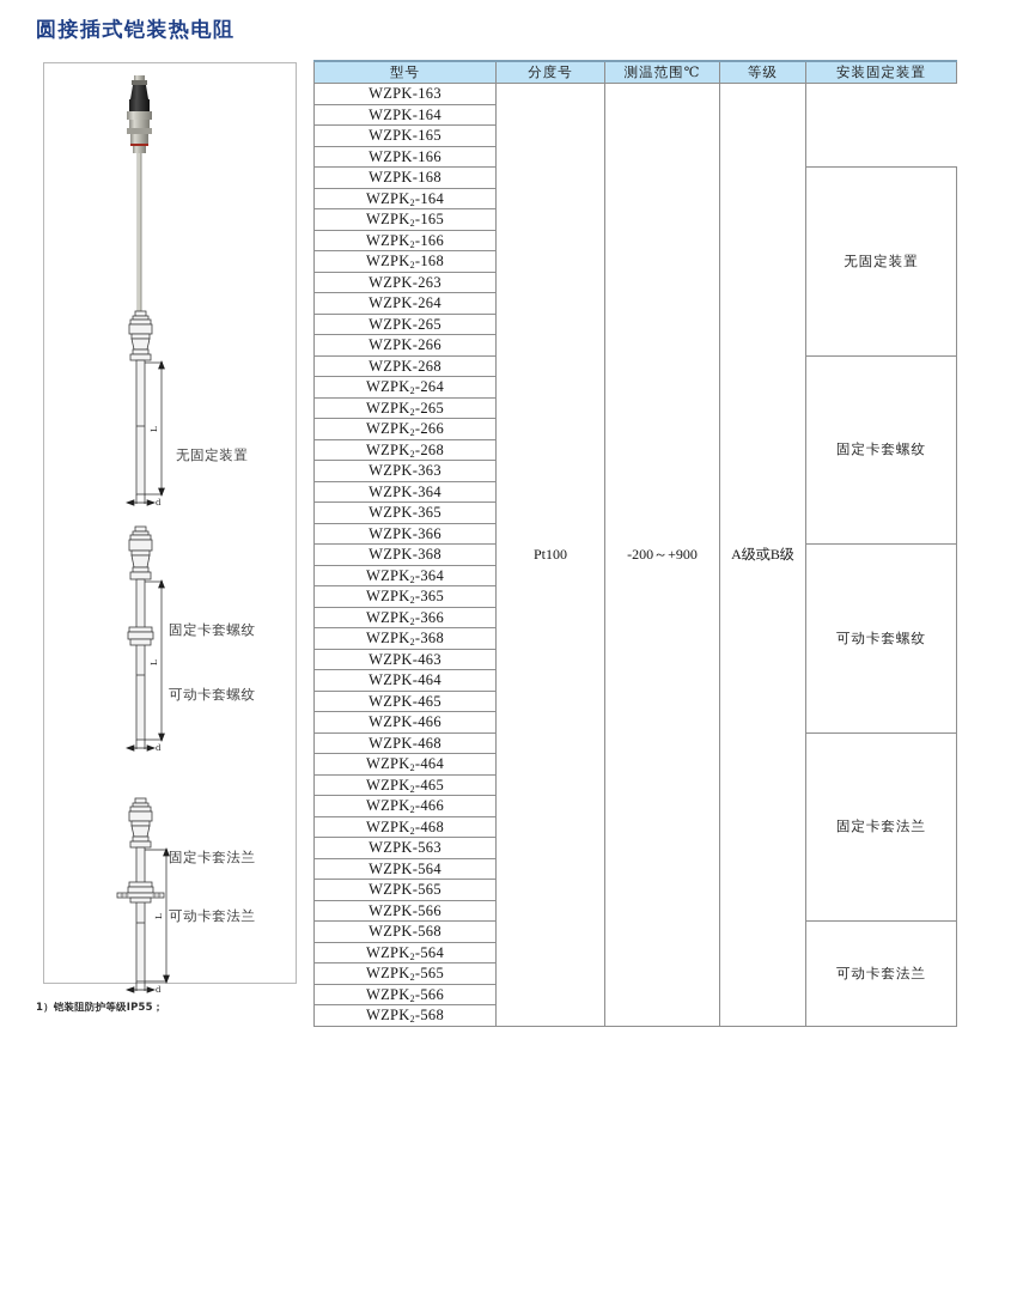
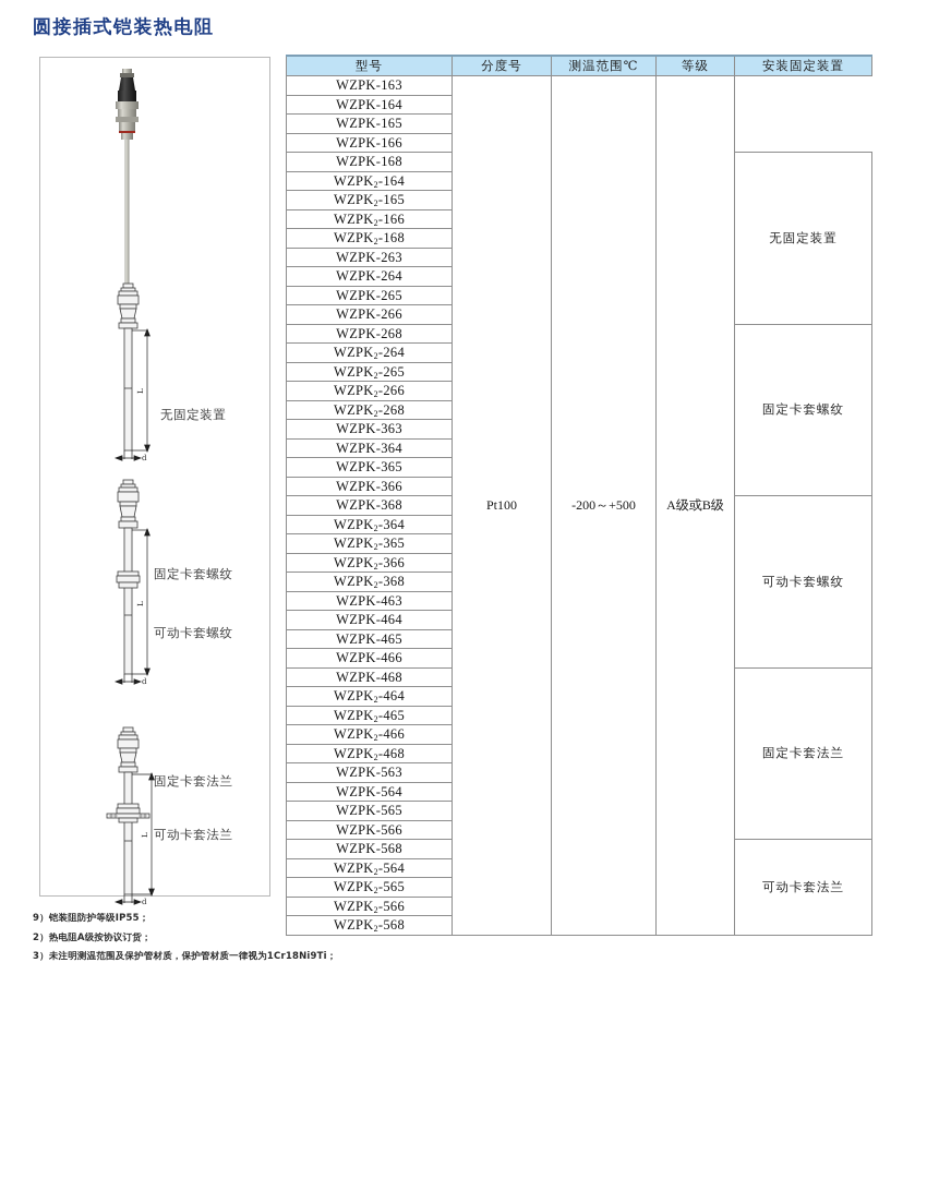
  圆接插式铠装热电阻
  d
  无固定装置
  d
  固定卡套螺纹
  可动卡套螺纹
  d
  固定卡套法兰
  可动卡套法兰
  型号	分度号	测温范围℃	等级	安装固定装置
- WZPK-163	Pt100	-200～+900	A级或B级
+ WZPK-163	Pt100	-200～+500	A级或B级
  WZPK-164
  WZPK-165
  WZPK-166
  WZPK-168	无固定装置
  WZPK2-164
  WZPK2-165
  WZPK2-166
  WZPK2-168
  WZPK-263
  WZPK-264
  WZPK-265
  WZPK-266
  WZPK-268	固定卡套螺纹
  WZPK2-264
  WZPK2-265
  WZPK2-266
  WZPK2-268
  WZPK-363
  WZPK-364
  WZPK-365
  WZPK-366
  WZPK-368	可动卡套螺纹
  WZPK2-364
  WZPK2-365
  WZPK2-366
  WZPK2-368
  WZPK-463
  WZPK-464
  WZPK-465
  WZPK-466
  WZPK-468	固定卡套法兰
  WZPK2-464
  WZPK2-465
  WZPK2-466
  WZPK2-468
  WZPK-563
  WZPK-564
  WZPK-565
  WZPK-566
  WZPK-568	可动卡套法兰
  WZPK2-564
  WZPK2-565
  WZPK2-566
  WZPK2-568
- 1）铠装阻防护等级IP55；
+ 9）铠装阻防护等级IP55；
+ 2）热电阻A级按协议订货；
+ 3）未注明测温范围及保护管材质，保护管材质一律视为1Cr18Ni9Ti；
